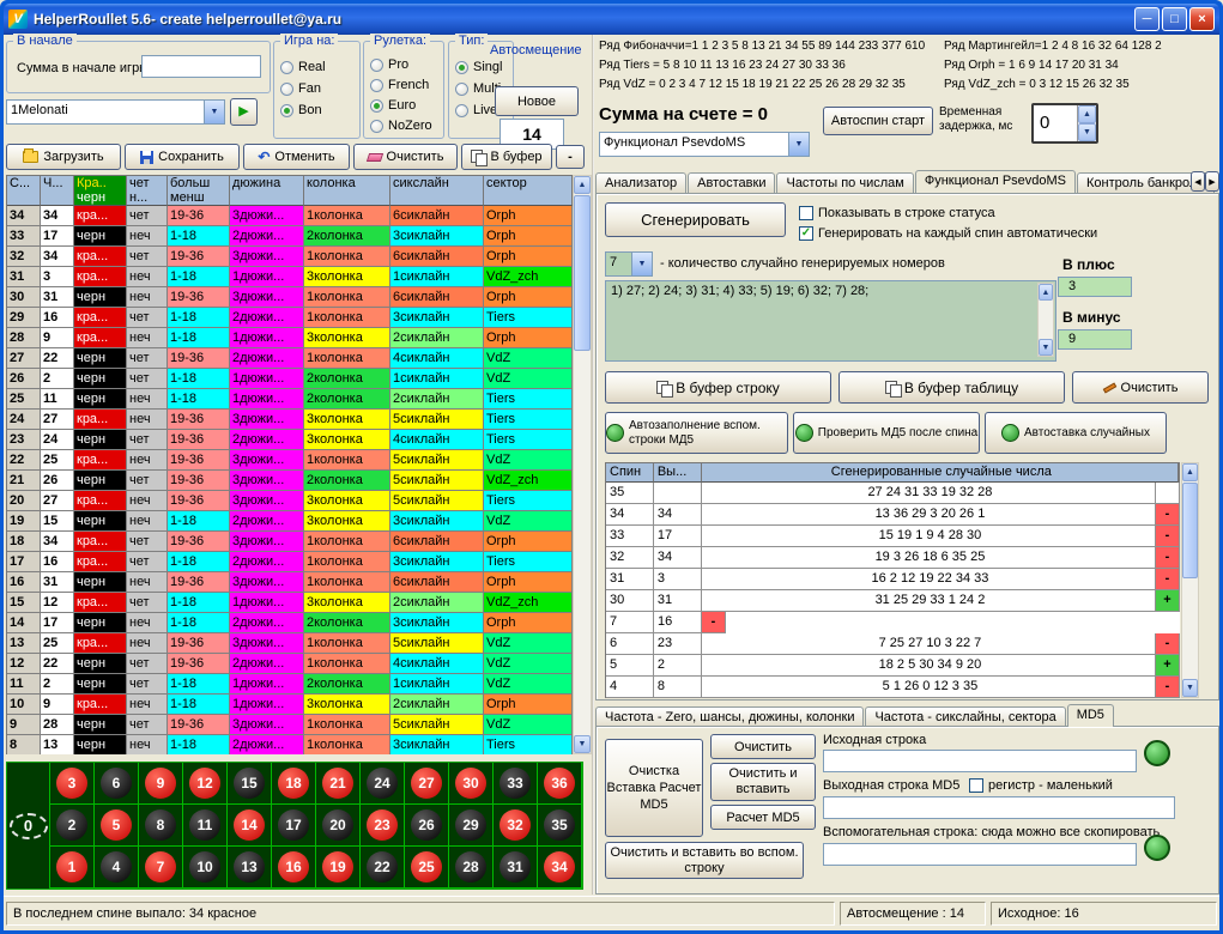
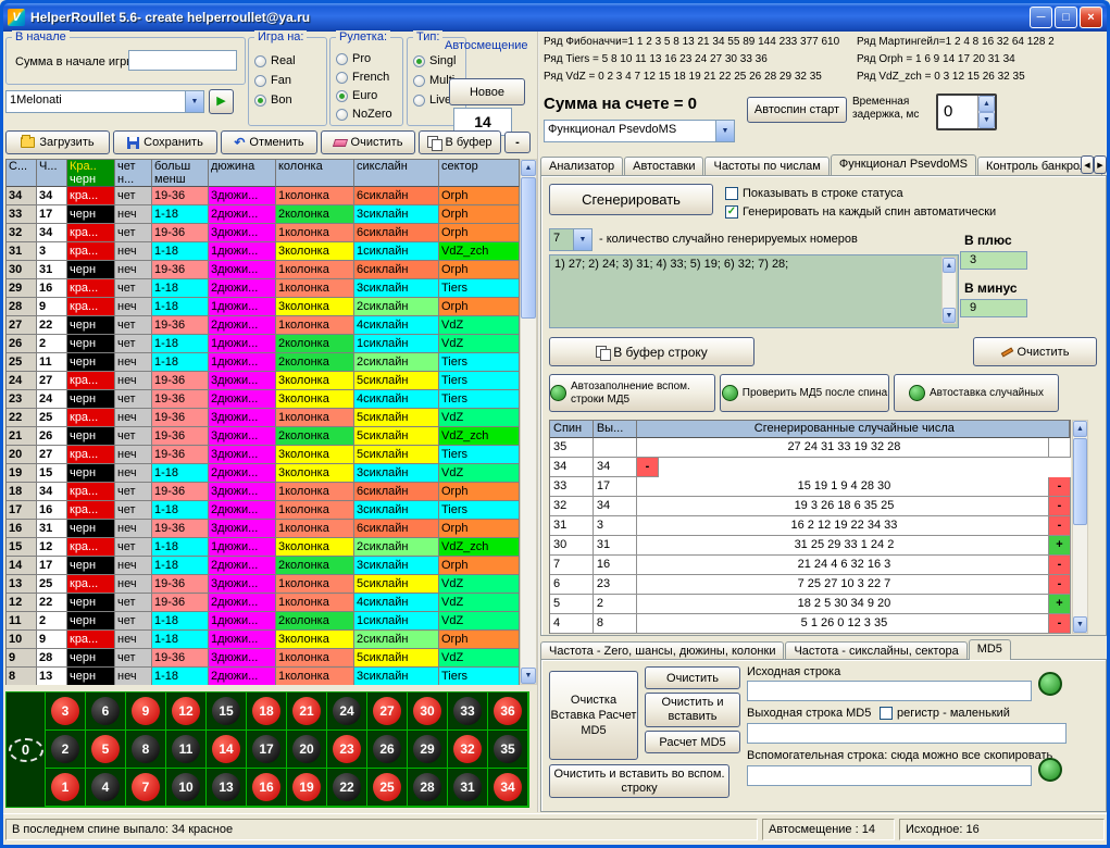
  V
  HelperRoullet 5.6- create helperroullet@ya.ru
  ─
  □
  ×
  В начале
  Сумма в начале игр
  1Melonati
  ▶
  Игра на:
  Real
  Fan
  Bon
  Рулетка:
  Pro
  French
  Euro
  NoZero
  Тип:
  Singl
  Liv
  Автосмещение
  Новое
  14
  Загрузить
  Сохранить
  ↶
  Отменить
  Очистить
  В буфер
  -
  С...
  Ч...
  Кра..
  черн
  чет
  н...
  больш
  менш
  дюжина
  колонка
  сикслайн
  сектор
  34
  34
  кра...
  чет
  19-36
  3дюжи...
  1колонка
  6сиклайн
  Orph
  33
  17
  черн
  неч
  1-18
  2дюжи...
  2колонка
  3сиклайн
  Orph
  32
  34
  кра...
  чет
  19-36
  3дюжи...
  1колонка
  6сиклайн
  Orph
  31
  3
  кра...
  неч
  1-18
  1дюжи...
  3колонка
  1сиклайн
  VdZ_zch
  30
  31
  черн
  неч
  19-36
  3дюжи...
  1колонка
  6сиклайн
  Orph
  29
  16
  кра...
  чет
  1-18
  2дюжи...
  1колонка
  3сиклайн
  Tiers
  28
  9
  кра...
  неч
  1-18
  1дюжи...
  3колонка
  2сиклайн
  Orph
  27
  22
  черн
  чет
  19-36
  2дюжи...
  1колонка
  4сиклайн
  VdZ
  26
  2
  черн
  чет
  1-18
  1дюжи...
  2колонка
  1сиклайн
  VdZ
  25
  11
  черн
  неч
  1-18
  1дюжи...
  2колонка
  2сиклайн
  Tiers
  24
  27
  кра...
  неч
  19-36
  3дюжи...
  3колонка
  5сиклайн
  Tiers
  23
  24
  черн
  чет
  19-36
  2дюжи...
  3колонка
  4сиклайн
  Tiers
  22
  25
  кра...
  неч
  19-36
  3дюжи...
  1колонка
  5сиклайн
  VdZ
  21
  26
  черн
  чет
  19-36
  3дюжи...
  2колонка
  5сиклайн
  VdZ_zch
  20
  27
  кра...
  неч
  19-36
  3дюжи...
  3колонка
  5сиклайн
  Tiers
  19
  15
  черн
  неч
  1-18
  2дюжи...
  3колонка
  3сиклайн
  VdZ
  18
  34
  кра...
  чет
  19-36
  3дюжи...
  1колонка
  6сиклайн
  Orph
  17
  16
  кра...
  чет
  1-18
  2дюжи...
  1колонка
  3сиклайн
  Tiers
  16
  31
  черн
  неч
  19-36
  3дюжи...
  1колонка
  6сиклайн
  Orph
  15
  12
  кра...
  чет
  1-18
  1дюжи...
  3колонка
  2сиклайн
  VdZ_zch
  14
  17
  черн
  неч
  1-18
  2дюжи...
  2колонка
  3сиклайн
  Orph
  13
  25
  кра...
  неч
  19-36
  3дюжи...
  1колонка
  5сиклайн
  VdZ
  12
  22
  черн
  чет
  19-36
  2дюжи...
  1колонка
  4сиклайн
  VdZ
  11
  2
  черн
  чет
  1-18
  1дюжи...
  2колонка
  1сиклайн
  VdZ
  10
  9
  кра...
  неч
  1-18
  1дюжи...
  3колонка
  2сиклайн
  Orph
  9
  28
  черн
  чет
  19-36
  3дюжи...
  1колонка
  5сиклайн
  VdZ
  8
  13
  черн
  неч
  1-18
  2дюжи...
  1колонка
  3сиклайн
  Tiers
  0
  3
  6
  9
  12
  15
  18
  21
  24
  27
  30
  33
  36
  2
  5
  8
  11
  14
  17
  20
  23
  26
  29
  32
  35
  1
  4
  7
  10
  13
  16
  19
  22
  25
  28
  31
  34
  Ряд Фибоначчи=1 1 2 3 5 8 13 21 34 55 89 144 233 377 610
  Ряд Tiers = 5 8 10 11 13 16 23 24 27 30 33 36
  Ряд VdZ = 0 2 3 4 7 12 15 18 19 21 22 25 26 28 29 32 35
  Ряд Мартингейл=1 2 4 8 16 32 64 128 2
  Ряд Orph = 1 6 9 14 17 20 31 34
  Ряд VdZ_zch = 0 3 12 15 26 32 35
  Сумма на счете = 0
  Функционал PsevdoMS
  Автоспин старт
  Временная
  задержка, мс
  0
  Анализатор
  Автоставки
  Частоты по числам
  Функционал PsevdoMS
  Контроль банкро
  Сгенерировать
  Показывать в строке статуса
  ✓
  Генерировать на каждый спин автоматически
  7
  - количество случайно генерируемых номеров
  1) 27; 2) 24; 3) 31; 4) 33; 5) 19; 6) 32; 7) 28;
  В плюс
  3
  В минус
  9
  В буфер строку
- В буфер таблицу
  Очистить
  Автозаполнение вспом. строки МД5
  Проверить МД5 после спина
  Автоставка случайных
  Спин
  Вы...
  Сгенерированные случайные числа
  35
  27 24 31 33 19 32 28
  34
  34
- 13 36 29 3 20 26 1
  -
  33
  17
  15 19 1 9 4 28 30
  -
  32
  34
  19 3 26 18 6 35 25
  -
  31
  3
  16 2 12 19 22 34 33
  -
  30
  31
  31 25 29 33 1 24 2
  +
  7
  16
+ 21 24 4 6 32 16 3
  -
  6
  23
  7 25 27 10 3 22 7
  -
  5
  2
  18 2 5 30 34 9 20
  +
  4
  8
  5 1 26 0 12 3 35
  -
  Частота - Zero, шансы, дюжины, колонки
  Частота - сикслайны, сектора
  MD5
  Очистка Вставка Расчет MD5
  Очистить
  Очистить и вставить
  Расчет MD5
  Исходная строка
  Выходная строка MD5
  регистр - маленький
  Вспомогательная строка: сюда можно все скопировать
  Очистить и вставить во вспом. строку
  В последнем спине выпало: 34 красное
  Автосмещение : 14
  Исходное: 16
